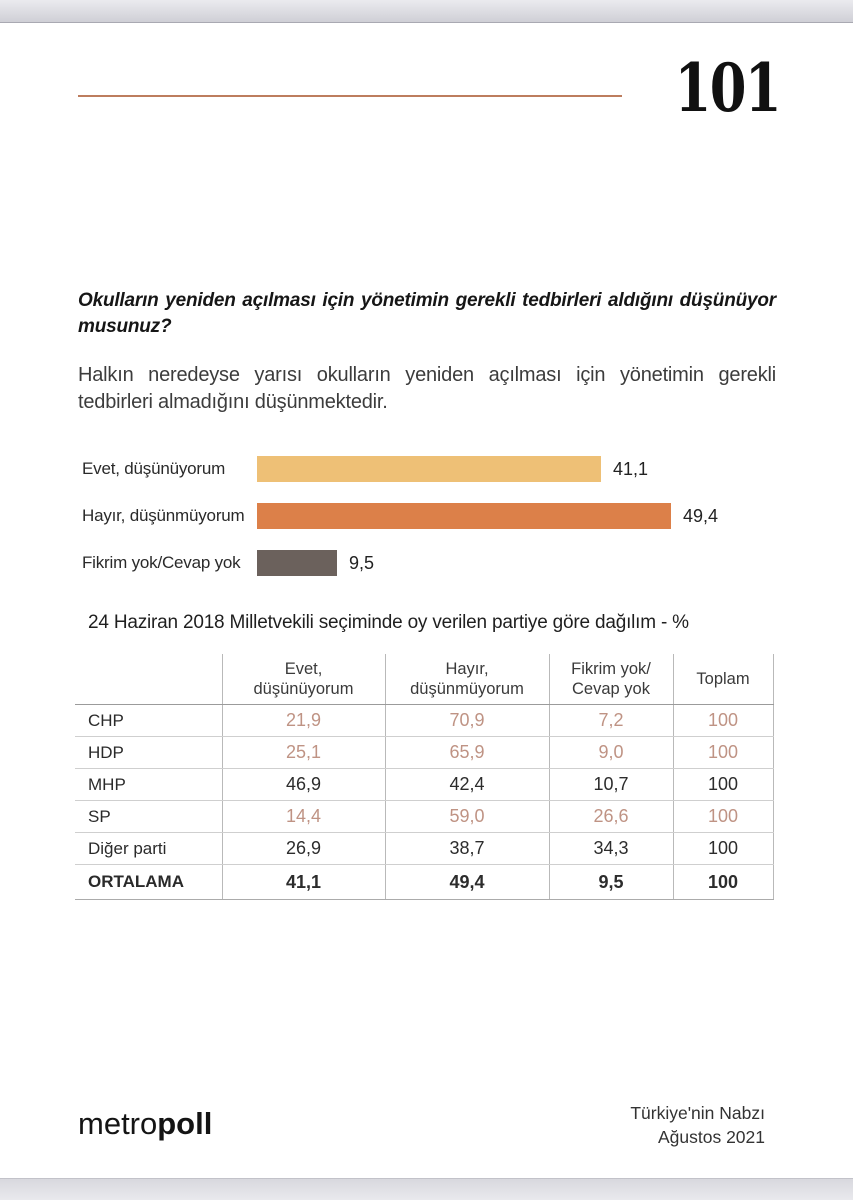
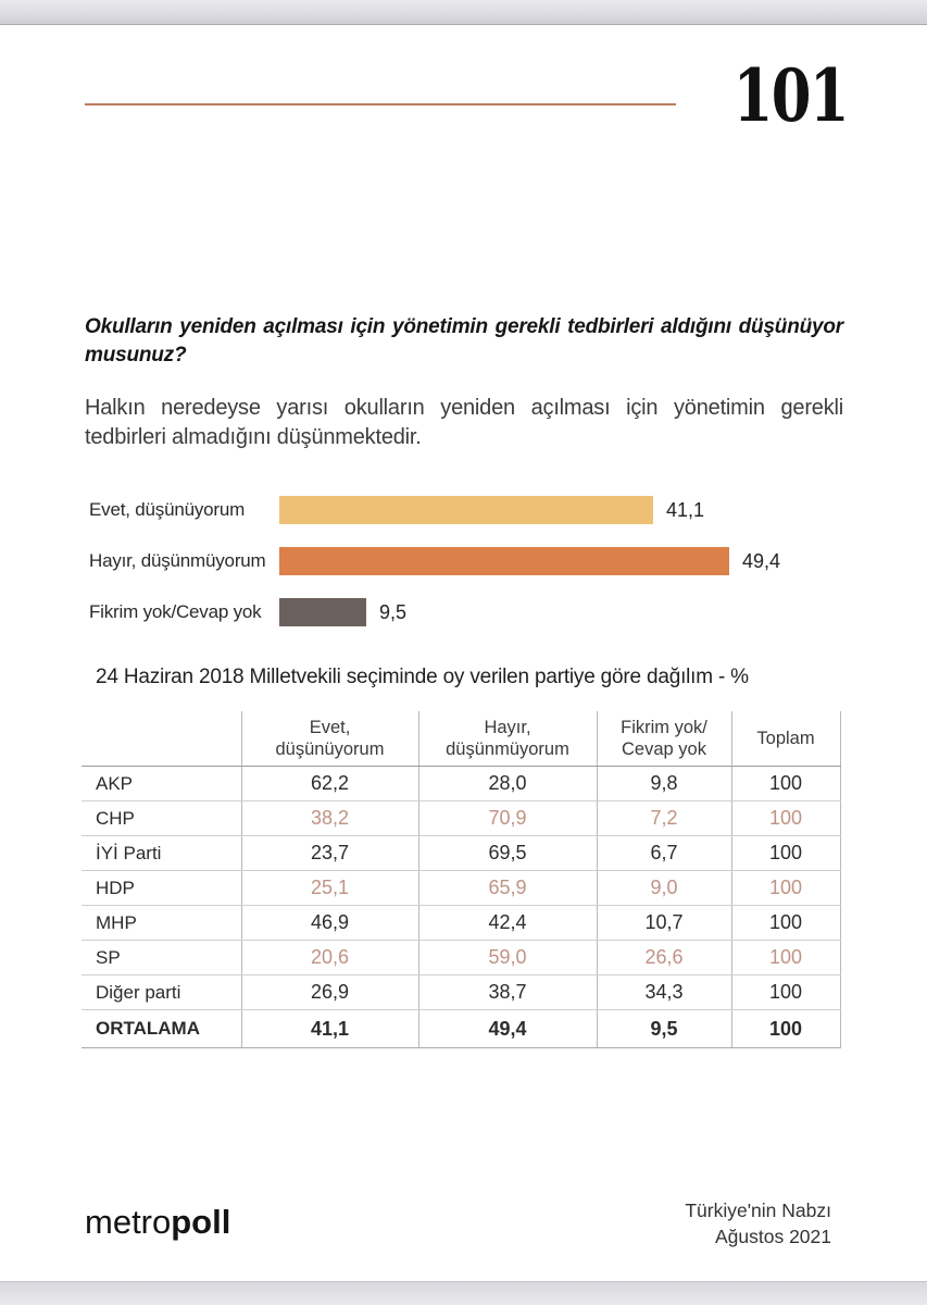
  101
  Okulların yeniden açılması için yönetimin gerekli tedbirleri aldığını düşünüyor musunuz?
  Halkın neredeyse yarısı okulların yeniden açılması için yönetimin gerekli tedbirleri almadığını düşünmektedir.
  Evet, düşünüyorum
  41,1
  Hayır, düşünmüyorum
  49,4
  Fikrim yok/Cevap yok
  9,5
  24 Haziran 2018 Milletvekili seçiminde oy verilen partiye göre dağılım - %
  	Evet, düşünüyorum	Hayır, düşünmüyorum	Fikrim yok/ Cevap yok	Toplam
+ AKP	62,2	28,0	9,8	100
- CHP	21,9	70,9	7,2	100
+ CHP	38,2	70,9	7,2	100
+ İYİ Parti	23,7	69,5	6,7	100
  HDP	25,1	65,9	9,0	100
  MHP	46,9	42,4	10,7	100
- SP	14,4	59,0	26,6	100
+ SP	20,6	59,0	26,6	100
  Diğer parti	26,9	38,7	34,3	100
  ORTALAMA	41,1	49,4	9,5	100
  metropoll
  Türkiye'nin Nabzı
  Ağustos 2021
